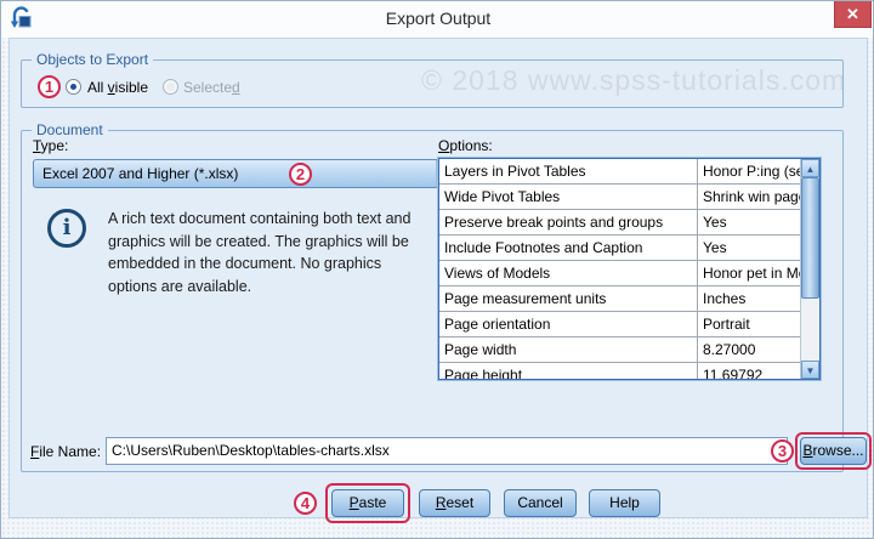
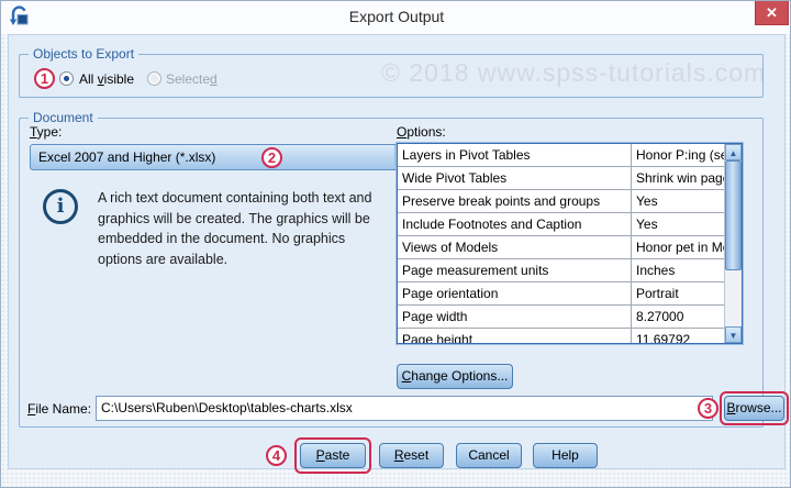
  Export Output
  ✕
  © 2018 www.spss-tutorials.com
  Objects to Export
  1
  All visible
  Selected
  Document
  Type:
  Excel 2007 and Higher (*.xlsx)
  2
  i
  A rich text document containing both text and graphics will be created. The graphics will be embedded in the document. No graphics options are available.
  Options:
  Layers in Pivot Tables
  Wide Pivot Tables
  Shrink win pag
  Preserve break points and groups
  Yes
  Include Footnotes and Caption
  Yes
  Views of Models
  Page measurement units
  Inches
  Page orientation
  Portrait
  Page width
  8.27000
  Page height
  11.69792
  ▲
  ▼
+ Change Options...
  File Name:
  C:\Users\Ruben\Desktop\tables-charts.xlsx
  3
  Browse...
  4
  Paste
  Reset
  Cancel
  Help
